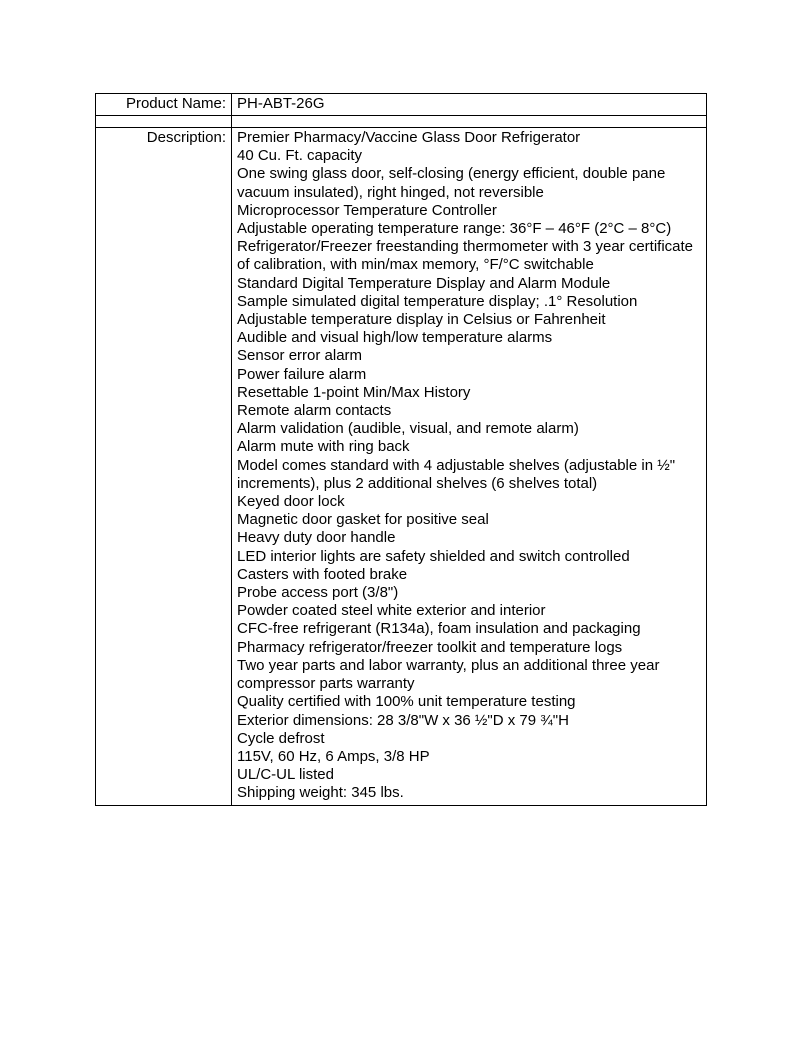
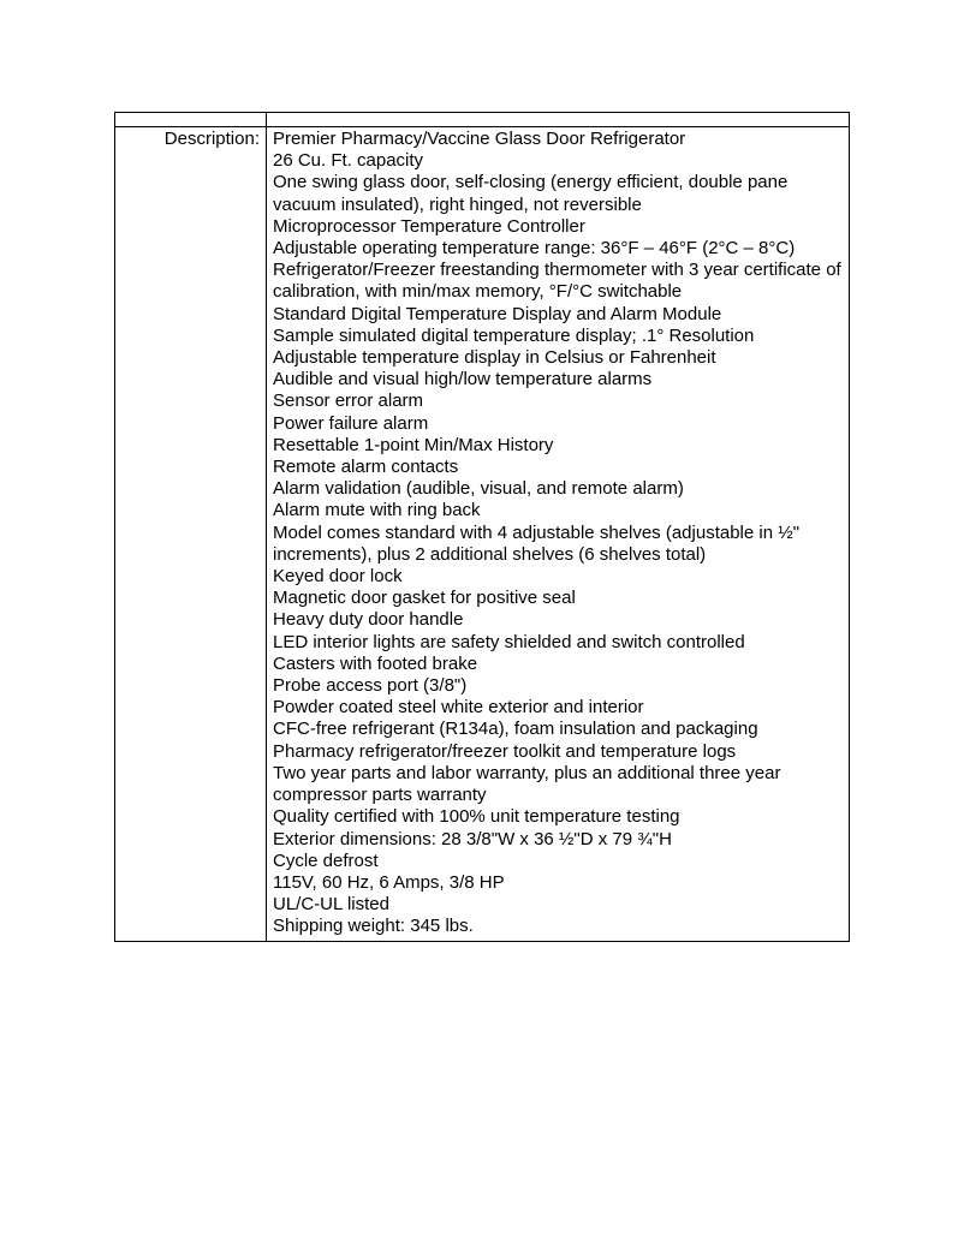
- Product Name:	PH-ABT-26G
- Description:	Premier Pharmacy/Vaccine Glass Door Refrigerator40 Cu. Ft. capacityOne swing glass door, self-closing (energy efficient, double pane vacuum insulated), right hinged, not reversibleMicroprocessor Temperature ControllerAdjustable operating temperature range: 36°F – 46°F (2°C – 8°C)Refrigerator/Freezer freestanding thermometer with 3 year certificate of calibration, with min/max memory, °F/°C switchableStandard Digital Temperature Display and Alarm ModuleSample simulated digital temperature display; .1° ResolutionAdjustable temperature display in Celsius or FahrenheitAudible and visual high/low temperature alarmsSensor error alarmPower failure alarmResettable 1-point Min/Max HistoryRemote alarm contactsAlarm validation (audible, visual, and remote alarm)Alarm mute with ring backModel comes standard with 4 adjustable shelves (adjustable in ½" increments), plus 2 additional shelves (6 shelves total)Keyed door lockMagnetic door gasket for positive sealHeavy duty door handleLED interior lights are safety shielded and switch controlledCasters with footed brakeProbe access port (3/8")Powder coated steel white exterior and interiorCFC-free refrigerant (R134a), foam insulation and packagingPharmacy refrigerator/freezer toolkit and temperature logsTwo year parts and labor warranty, plus an additional three year compressor parts warrantyQuality certified with 100% unit temperature testingExterior dimensions: 28 3/8"W x 36 ½"D x 79 ¾"HCycle defrost115V, 60 Hz, 6 Amps, 3/8 HPUL/C-UL listedShipping weight: 345 lbs.
+ Description:	Premier Pharmacy/Vaccine Glass Door Refrigerator26 Cu. Ft. capacityOne swing glass door, self-closing (energy efficient, double pane vacuum insulated), right hinged, not reversibleMicroprocessor Temperature ControllerAdjustable operating temperature range: 36°F – 46°F (2°C – 8°C)Refrigerator/Freezer freestanding thermometer with 3 year certificate of calibration, with min/max memory, °F/°C switchableStandard Digital Temperature Display and Alarm ModuleSample simulated digital temperature display; .1° ResolutionAdjustable temperature display in Celsius or FahrenheitAudible and visual high/low temperature alarmsSensor error alarmPower failure alarmResettable 1-point Min/Max HistoryRemote alarm contactsAlarm validation (audible, visual, and remote alarm)Alarm mute with ring backModel comes standard with 4 adjustable shelves (adjustable in ½" increments), plus 2 additional shelves (6 shelves total)Keyed door lockMagnetic door gasket for positive sealHeavy duty door handleLED interior lights are safety shielded and switch controlledCasters with footed brakeProbe access port (3/8")Powder coated steel white exterior and interiorCFC-free refrigerant (R134a), foam insulation and packagingPharmacy refrigerator/freezer toolkit and temperature logsTwo year parts and labor warranty, plus an additional three year compressor parts warrantyQuality certified with 100% unit temperature testingExterior dimensions: 28 3/8"W x 36 ½"D x 79 ¾"HCycle defrost115V, 60 Hz, 6 Amps, 3/8 HPUL/C-UL listedShipping weight: 345 lbs.
